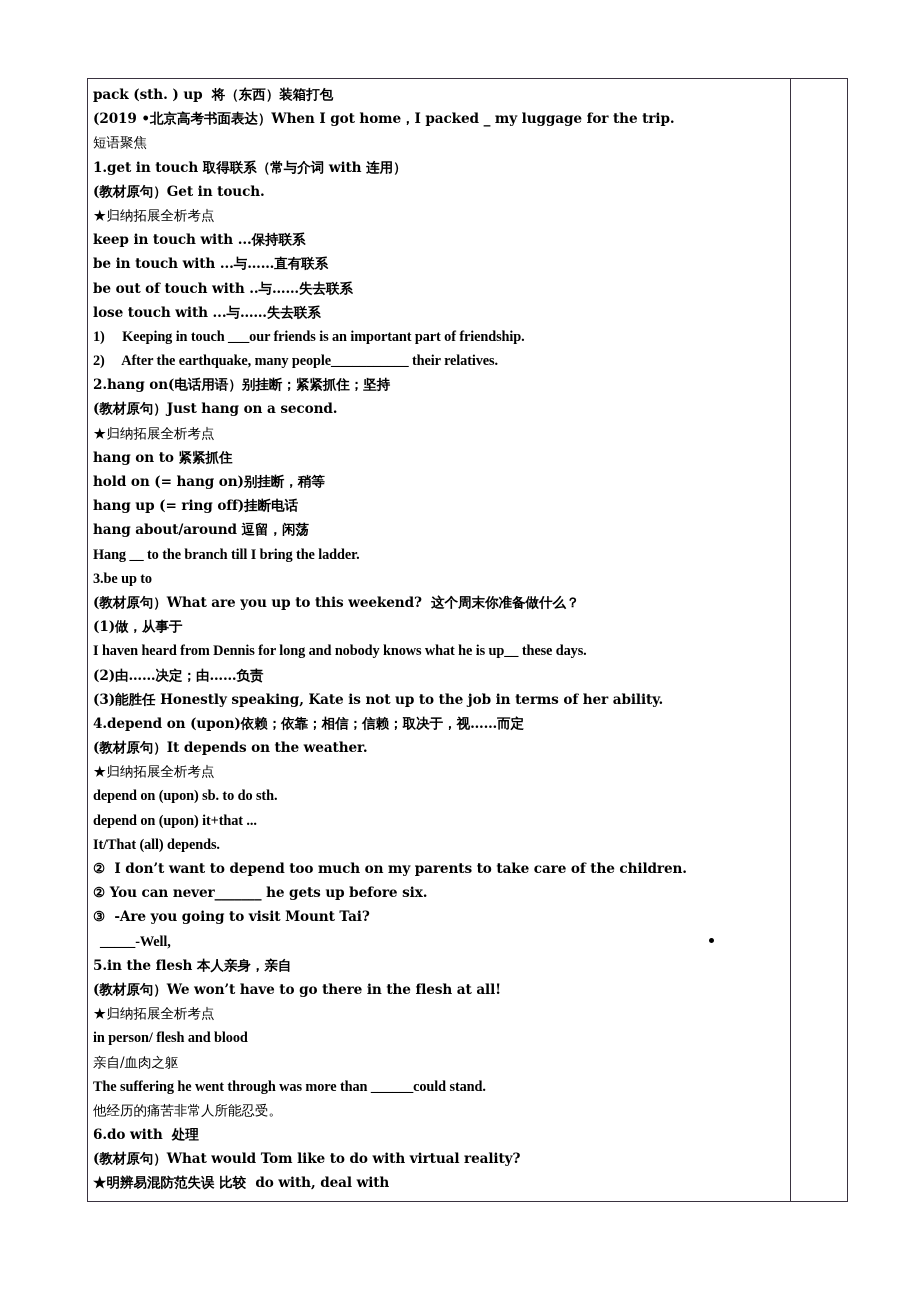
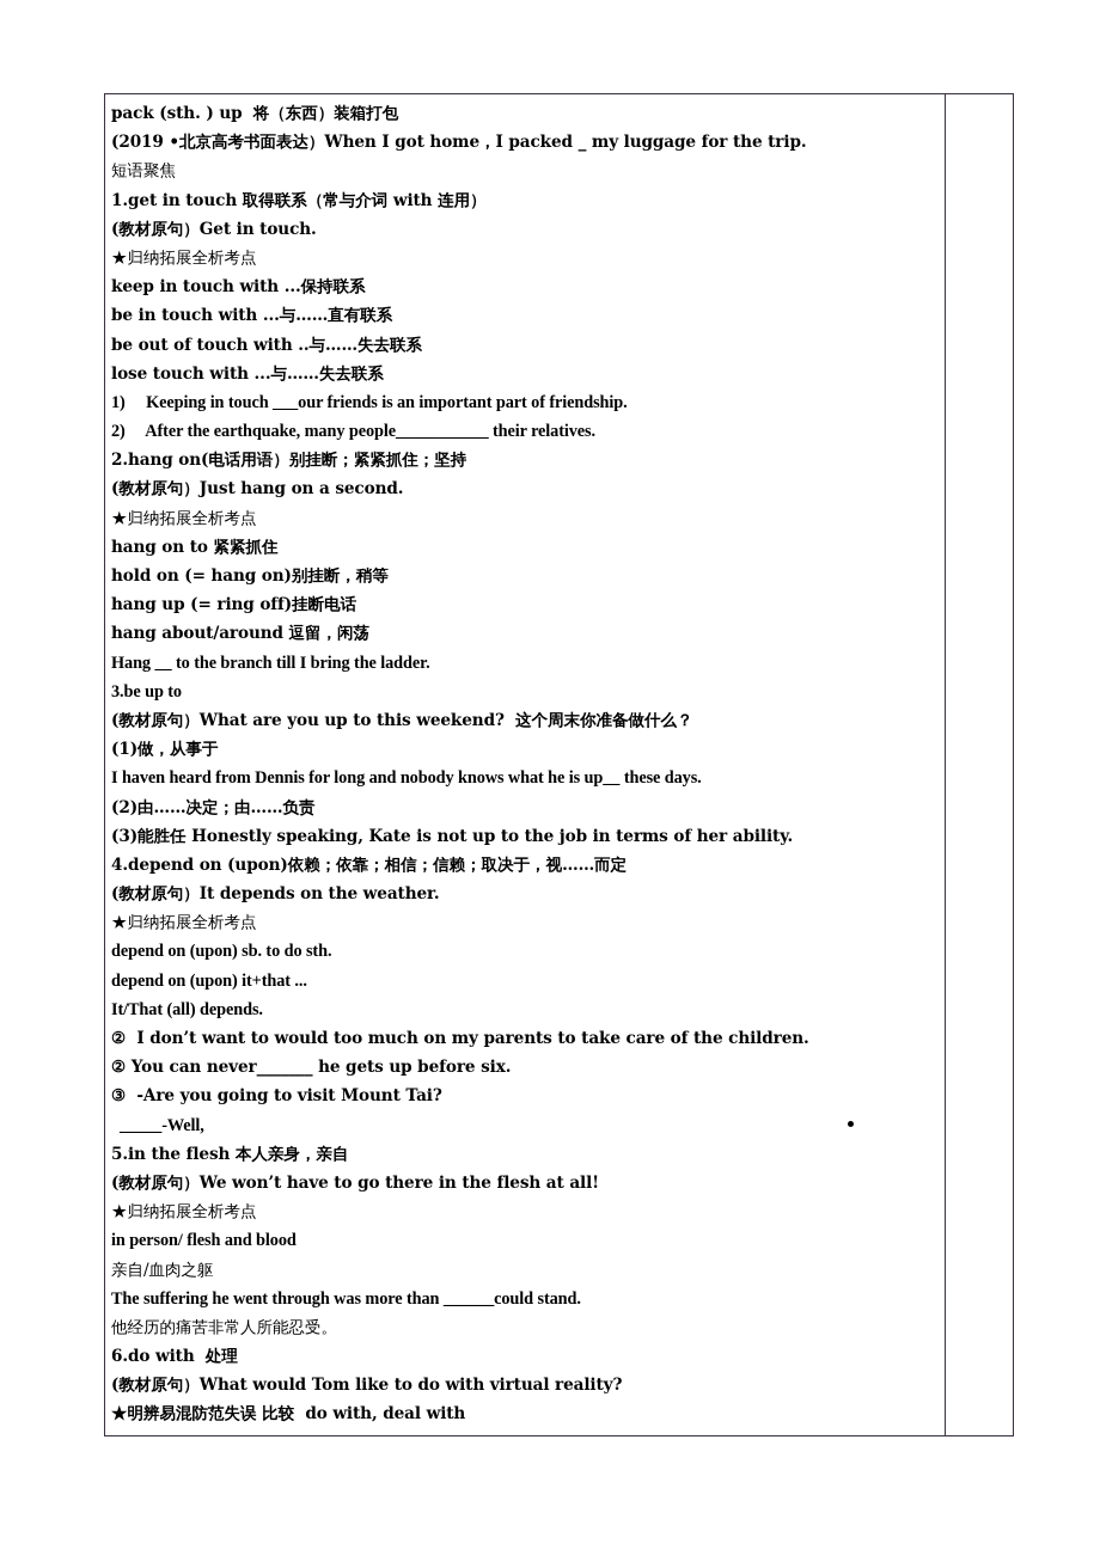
- pack (sth. ) up 将（东西）装箱打包(2019 •北京高考书面表达）When I got home，I packed _ my luggage for the trip.短语聚焦1.get in touch 取得联系（常与介词 with 连用）(教材原句）Get in touch.★归纳拓展全析考点keep in touch with ...保持联系be in touch with ...与……直有联系be out of touch with ..与……失去联系lose touch with ...与……失去联系1) Keeping in touch ___our friends is an important part of friendship.2) After the earthquake, many people___________ their relatives.2.hang on(电话用语）别挂断；紧紧抓住；坚持(教材原句）Just hang on a second.★归纳拓展全析考点hang on to 紧紧抓住hold on (= hang on)别挂断，稍等hang up (= ring off)挂断电话hang about/around 逗留，闲荡Hang __ to the branch till I bring the ladder.3.be up to(教材原句）What are you up to this weekend? 这个周末你准备做什么？(1)做，从事于I haven heard from Dennis for long and nobody knows what he is up__ these days.(2)由……决定；由……负责(3)能胜任 Honestly speaking, Kate is not up to the job in terms of her ability.4.depend on (upon)依赖；依靠；相信；信赖；取决于，视……而定(教材原句）It depends on the weather.★归纳拓展全析考点depend on (upon) sb. to do sth.depend on (upon) it+that ...It/That (all) depends.② I don’t want to depend too much on my parents to take care of the children.② You can never_______ he gets up before six.③ -Are you going to visit Mount Tai? _____-Well,5.in the flesh 本人亲身，亲自(教材原句）We won’t have to go there in the flesh at all!★归纳拓展全析考点in person/ flesh and blood亲自/血肉之躯The suffering he went through was more than ______could stand.他经历的痛苦非常人所能忍受。6.do with 处理(教材原句）What would Tom like to do with virtual reality?★明辨易混防范失误 比较 do with, deal with
+ pack (sth. ) up 将（东西）装箱打包(2019 •北京高考书面表达）When I got home，I packed _ my luggage for the trip.短语聚焦1.get in touch 取得联系（常与介词 with 连用）(教材原句）Get in touch.★归纳拓展全析考点keep in touch with ...保持联系be in touch with ...与……直有联系be out of touch with ..与……失去联系lose touch with ...与……失去联系1) Keeping in touch ___our friends is an important part of friendship.2) After the earthquake, many people___________ their relatives.2.hang on(电话用语）别挂断；紧紧抓住；坚持(教材原句）Just hang on a second.★归纳拓展全析考点hang on to 紧紧抓住hold on (= hang on)别挂断，稍等hang up (= ring off)挂断电话hang about/around 逗留，闲荡Hang __ to the branch till I bring the ladder.3.be up to(教材原句）What are you up to this weekend? 这个周末你准备做什么？(1)做，从事于I haven heard from Dennis for long and nobody knows what he is up__ these days.(2)由……决定；由……负责(3)能胜任 Honestly speaking, Kate is not up to the job in terms of her ability.4.depend on (upon)依赖；依靠；相信；信赖；取决于，视……而定(教材原句）It depends on the weather.★归纳拓展全析考点depend on (upon) sb. to do sth.depend on (upon) it+that ...It/That (all) depends.② I don’t want to would too much on my parents to take care of the children.② You can never_______ he gets up before six.③ -Are you going to visit Mount Tai? _____-Well,5.in the flesh 本人亲身，亲自(教材原句）We won’t have to go there in the flesh at all!★归纳拓展全析考点in person/ flesh and blood亲自/血肉之躯The suffering he went through was more than ______could stand.他经历的痛苦非常人所能忍受。6.do with 处理(教材原句）What would Tom like to do with virtual reality?★明辨易混防范失误 比较 do with, deal with
